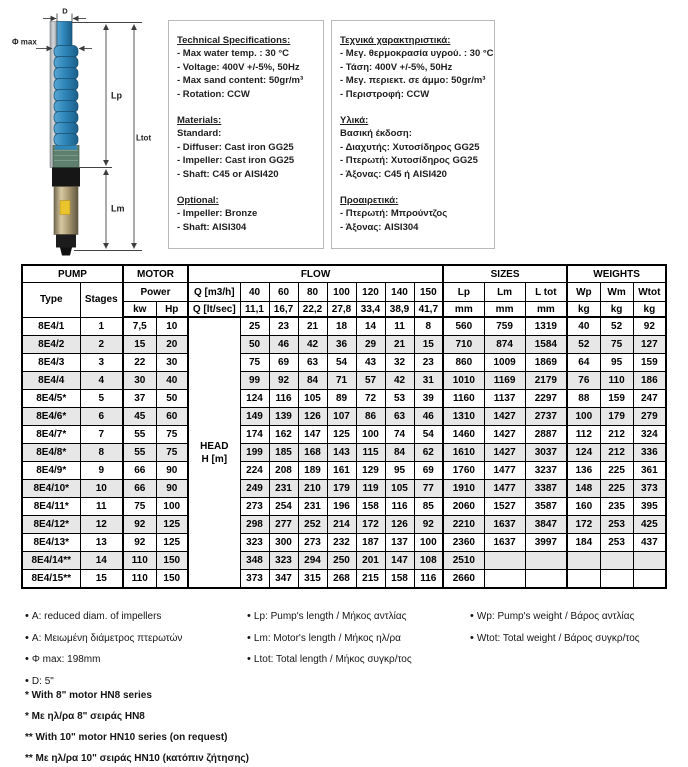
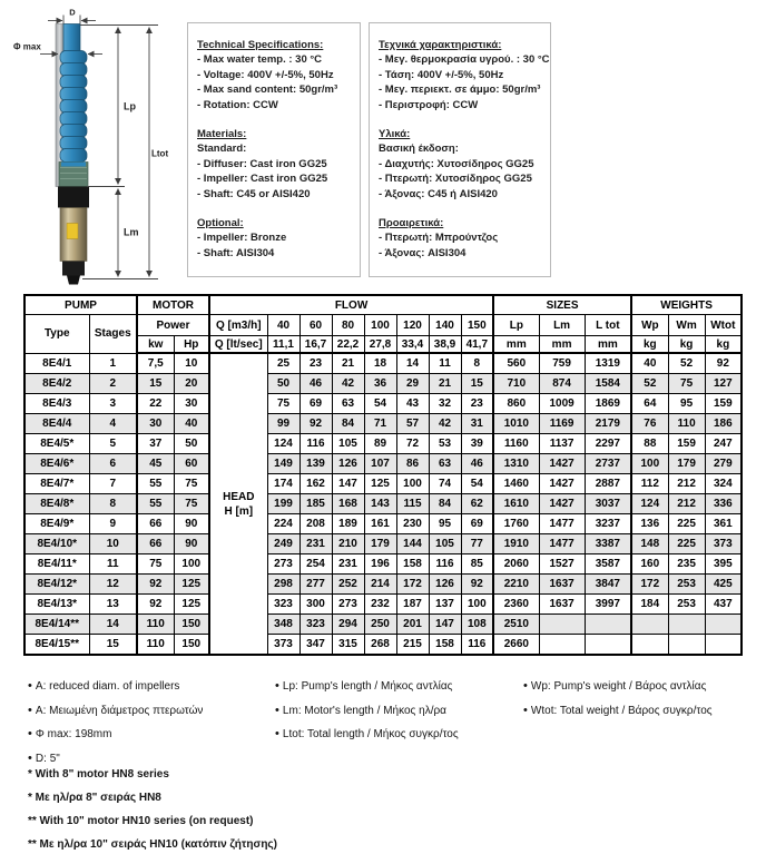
  D
  Φ max
  Lp
  Lm
  Ltot
  Technical Specifications:
  - Max water temp. : 30 °C
  - Voltage: 400V +/-5%, 50Hz
  - Max sand content: 50gr/m³
  - Rotation: CCW
  Materials:
  Standard:
  - Diffuser: Cast iron GG25
  - Impeller: Cast iron GG25
  - Shaft: C45 or AISI420
  Optional:
  - Impeller: Bronze
  - Shaft: AISI304
  Τεχνικά χαρακτηριστικά:
  - Μεγ. θερμοκρασία υγρού. : 30 °C
  - Τάση: 400V +/-5%, 50Hz
  - Μεγ. περιεκτ. σε άμμο: 50gr/m³
  - Περιστροφή: CCW
  Υλικά:
  Βασική έκδοση:
  - Διαχυτής: Χυτοσίδηρος GG25
  - Πτερωτή: Χυτοσίδηρος GG25
  - Άξονας: C45 ή AISI420
  Προαιρετικά:
  - Πτερωτή: Μπρούντζος
  - Άξονας: AISI304
  PUMP	MOTOR	FLOW	SIZES	WEIGHTS
  Type	Stages	Power	Q [m3/h]	40	60	80	100	120	140	150	Lp	Lm	L tot	Wp	Wm	Wtot
  kw	Hp	Q [lt/sec]	11,1	16,7	22,2	27,8	33,4	38,9	41,7	mm	mm	mm	kg	kg	kg
  8E4/1	1	7,5	10	HEADH [m]	25	23	21	18	14	11	8	560	759	1319	40	52	92
  8E4/2	2	15	20	50	46	42	36	29	21	15	710	874	1584	52	75	127
  8E4/3	3	22	30	75	69	63	54	43	32	23	860	1009	1869	64	95	159
  8E4/4	4	30	40	99	92	84	71	57	42	31	1010	1169	2179	76	110	186
  8E4/5*	5	37	50	124	116	105	89	72	53	39	1160	1137	2297	88	159	247
  8E4/6*	6	45	60	149	139	126	107	86	63	46	1310	1427	2737	100	179	279
  8E4/7*	7	55	75	174	162	147	125	100	74	54	1460	1427	2887	112	212	324
  8E4/8*	8	55	75	199	185	168	143	115	84	62	1610	1427	3037	124	212	336
- 8E4/9*	9	66	90	224	208	189	161	129	95	69	1760	1477	3237	136	225	361
+ 8E4/9*	9	66	90	224	208	189	161	230	95	69	1760	1477	3237	136	225	361
- 8E4/10*	10	66	90	249	231	210	179	119	105	77	1910	1477	3387	148	225	373
+ 8E4/10*	10	66	90	249	231	210	179	144	105	77	1910	1477	3387	148	225	373
  8E4/11*	11	75	100	273	254	231	196	158	116	85	2060	1527	3587	160	235	395
  8E4/12*	12	92	125	298	277	252	214	172	126	92	2210	1637	3847	172	253	425
  8E4/13*	13	92	125	323	300	273	232	187	137	100	2360	1637	3997	184	253	437
  8E4/14**	14	110	150	348	323	294	250	201	147	108	2510
  8E4/15**	15	110	150	373	347	315	268	215	158	116	2660
  A: reduced diam. of impellers
  A: Μειωμένη διάμετρος πτερωτών
  Φ max: 198mm
  D: 5"
  Lp: Pump's length / Μήκος αντλίας
  Lm: Motor's length / Μήκος ηλ/ρα
  Ltot: Total length / Μήκος συγκρ/τος
  Wp: Pump's weight / Βάρος αντλίας
  Wtot: Total weight / Βάρος συγκρ/τος
  * With 8" motor HN8 series
  * Με ηλ/ρα 8" σειράς HN8
  ** With 10" motor HN10 series (on request)
  ** Με ηλ/ρα 10" σειράς HN10 (κατόπιν ζήτησης)
